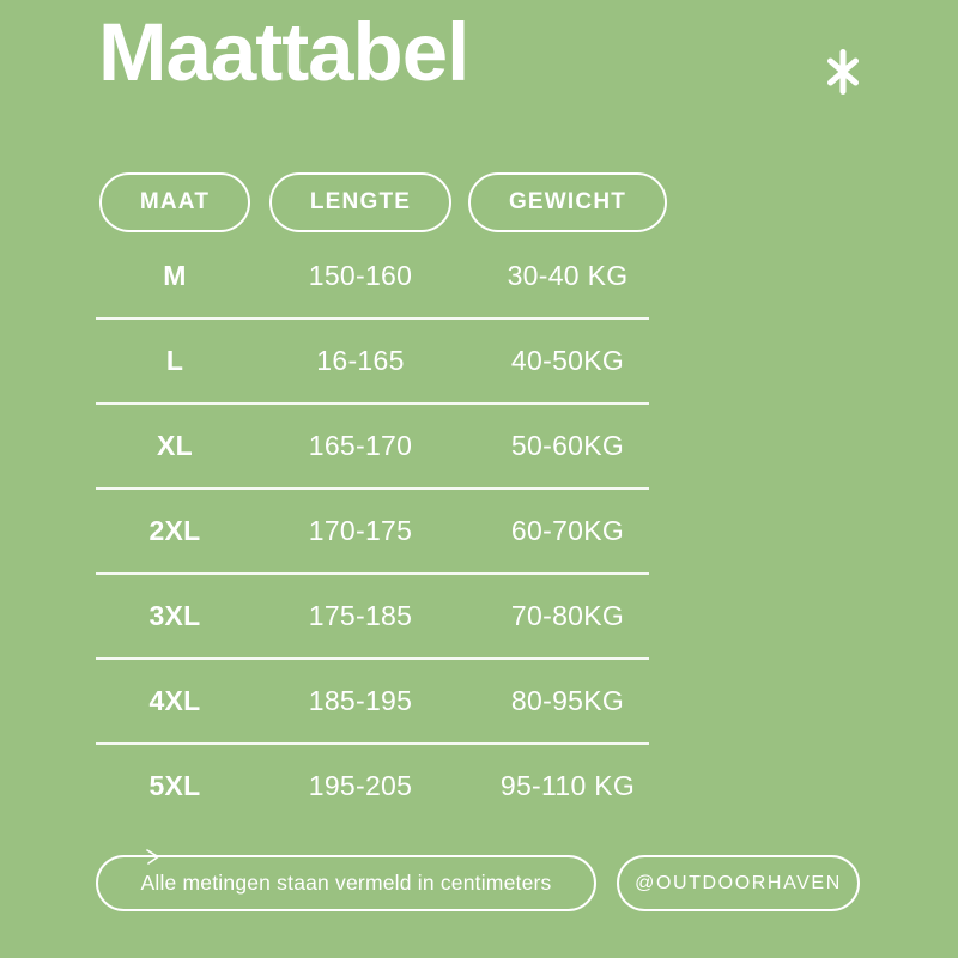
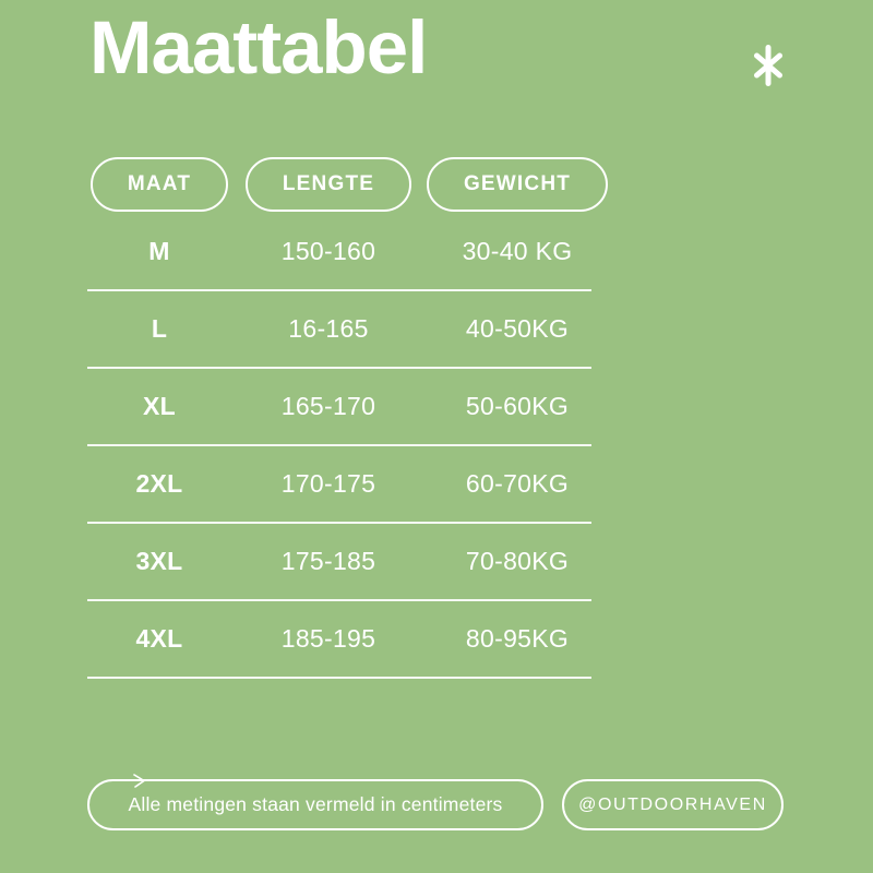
  Maattabel
  MAAT
  LENGTE
  GEWICHT
  M
  150-160
  30-40 KG
  L
  16-165
  40-50KG
  XL
  165-170
  50-60KG
  2XL
  170-175
  60-70KG
  3XL
  175-185
  70-80KG
  4XL
  185-195
  80-95KG
- 5XL
- 195-205
- 95-110 KG
  Alle metingen staan vermeld in centimeters
  @OUTDOORHAVEN
